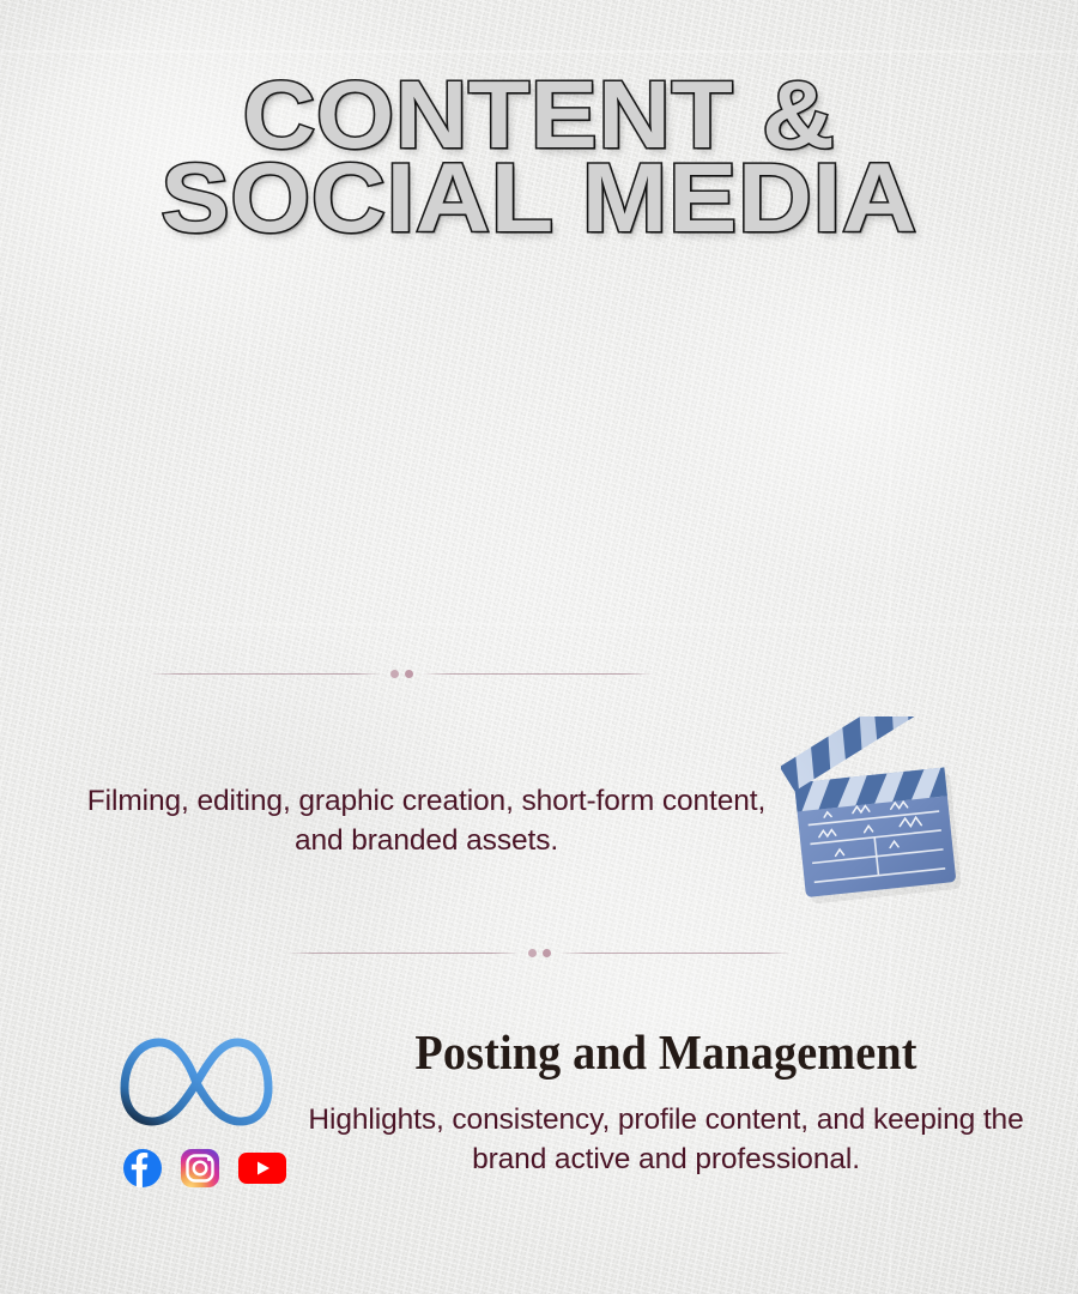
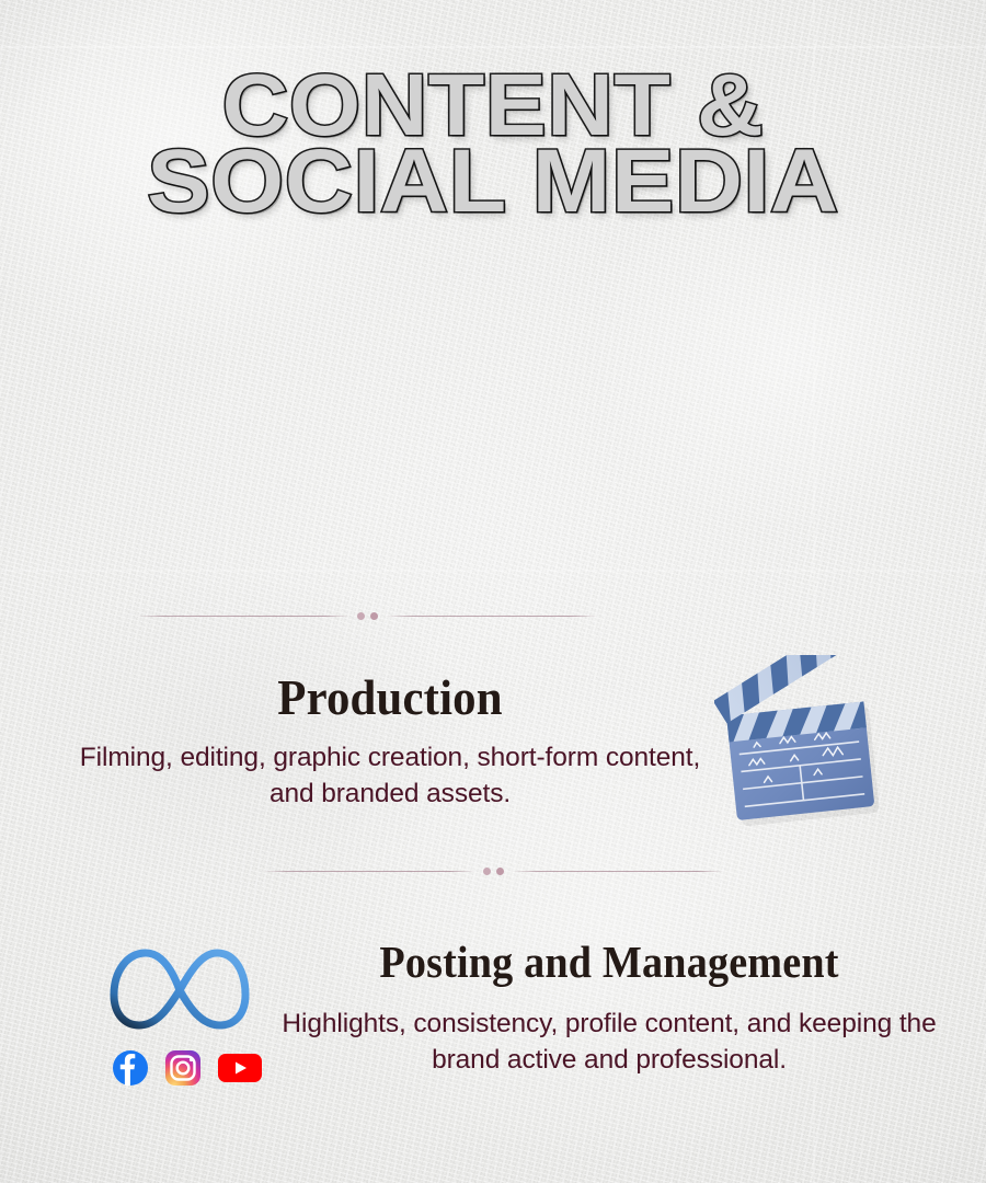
  CONTENT &
  SOCIAL MEDIA
+ Production
  Filming, editing, graphic creation, short-form content, and branded assets.
  Posting and Management
  Highlights, consistency, profile content, and keeping the brand active and professional.
